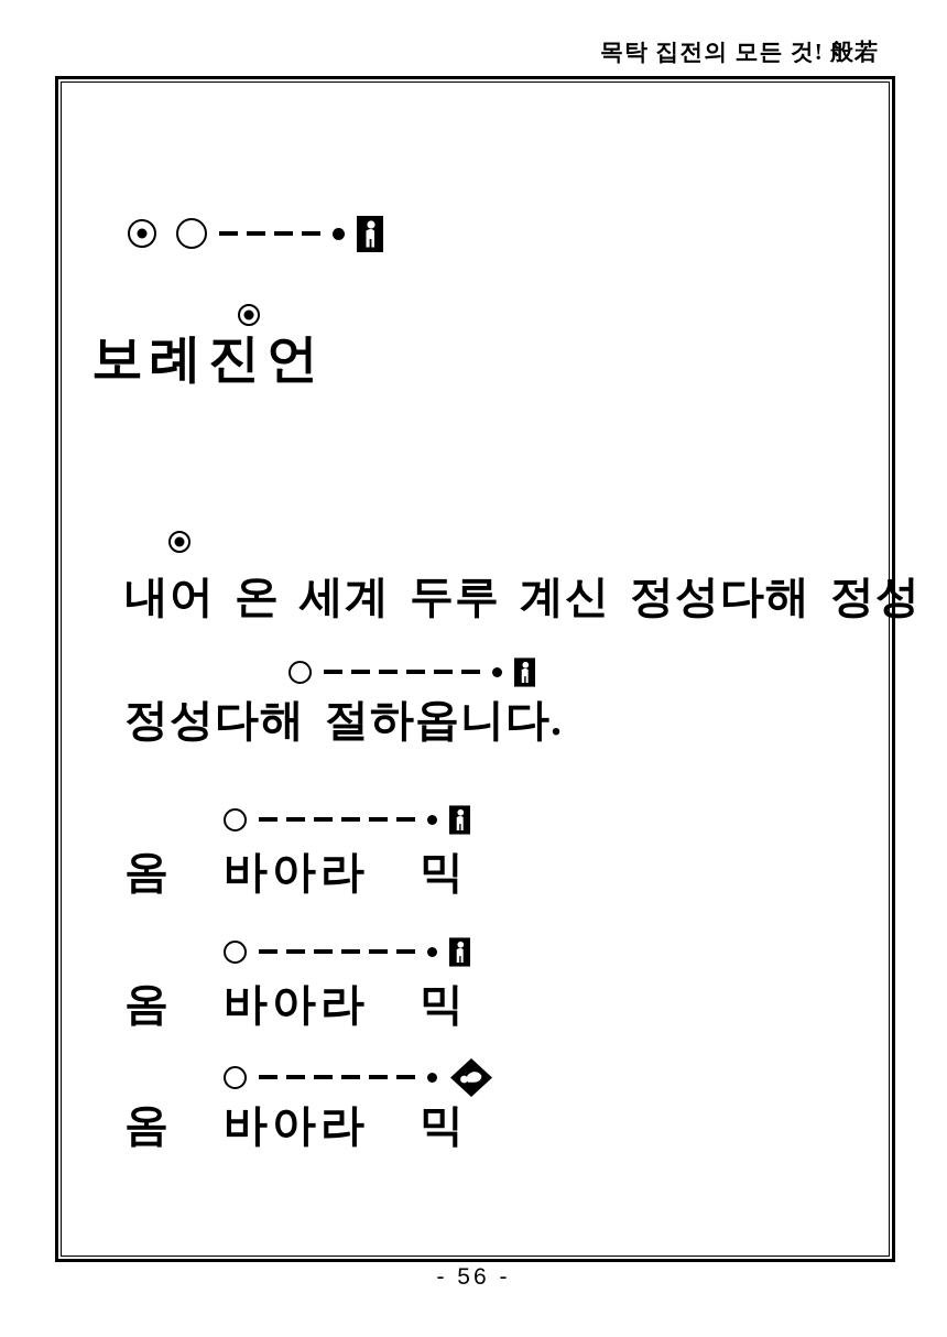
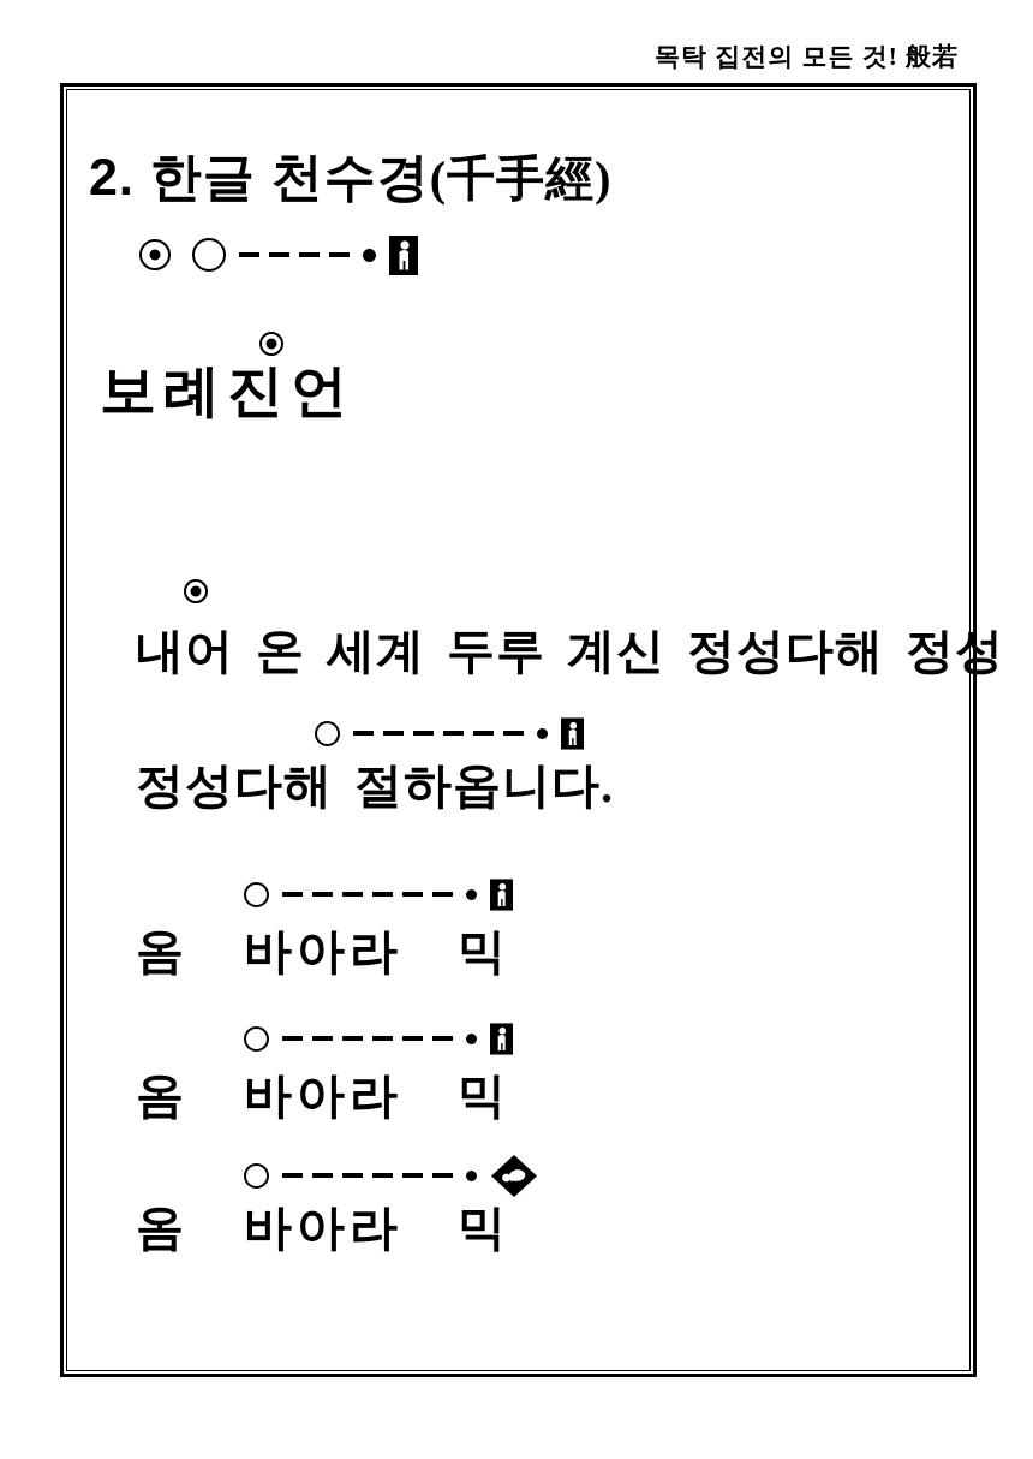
  목탁 집전의 모든 것! 般若
+ 2. 한글 천수경(千手經)
  보례진언
  내어 온 세계 두루 계신 정성다해 정성
  정성다해 절하옵니다.
  옴 바아라 믹
  옴 바아라 믹
  옴 바아라 믹
- - 56 -
